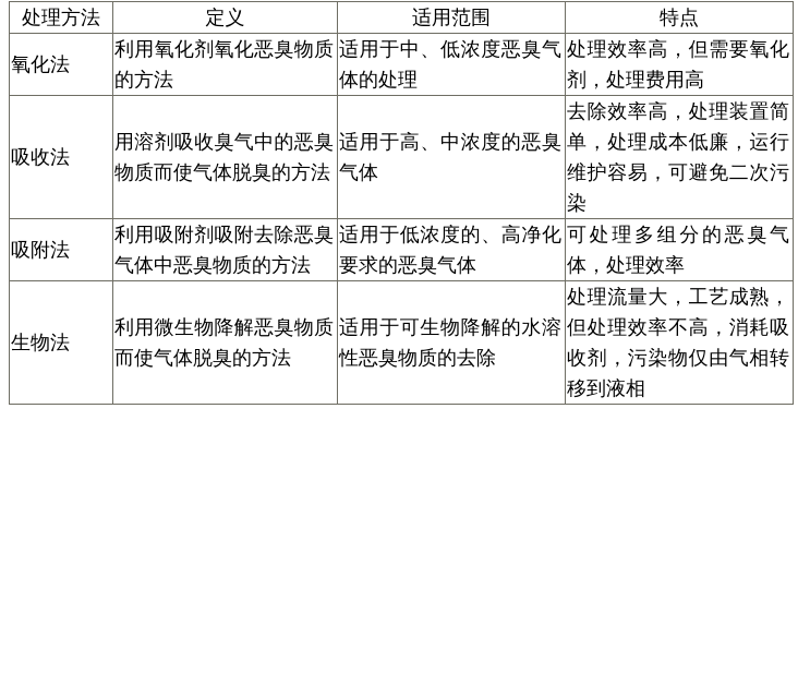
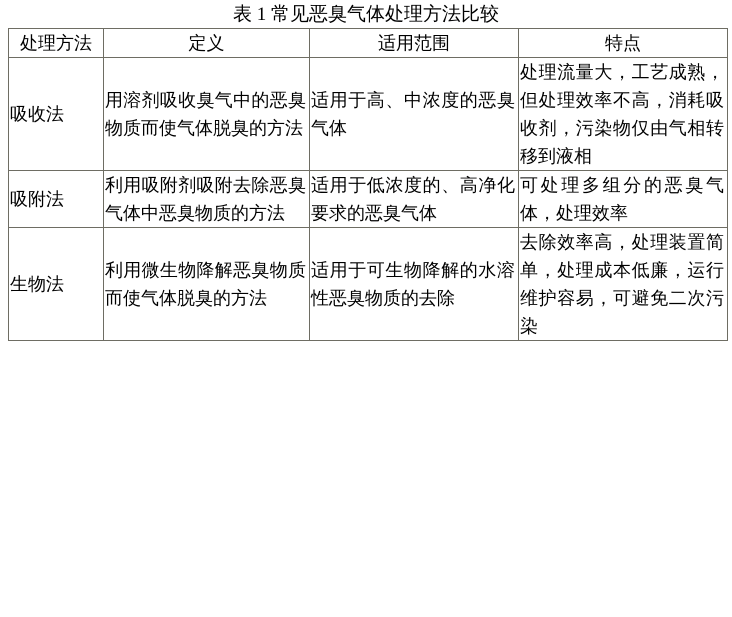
+ 表 1 常见恶臭气体处理方法比较
  处理方法	定义	适用范围	特点
- 氧化法	利用氧化剂氧化恶臭物质的方法	适用于中、低浓度恶臭气体的处理	处理效率高，但需要氧化剂，处理费用高
- 吸收法	用溶剂吸收臭气中的恶臭物质而使气体脱臭的方法	适用于高、中浓度的恶臭气体	去除效率高，处理装置简单，处理成本低廉，运行维护容易，可避免二次污染
+ 吸收法	用溶剂吸收臭气中的恶臭物质而使气体脱臭的方法	适用于高、中浓度的恶臭气体	处理流量大，工艺成熟，但处理效率不高，消耗吸收剂，污染物仅由气相转移到液相
  吸附法	利用吸附剂吸附去除恶臭气体中恶臭物质的方法	适用于低浓度的、高净化要求的恶臭气体	可处理多组分的恶臭气体，处理效率
- 生物法	利用微生物降解恶臭物质而使气体脱臭的方法	适用于可生物降解的水溶性恶臭物质的去除	处理流量大，工艺成熟，但处理效率不高，消耗吸收剂，污染物仅由气相转移到液相
+ 生物法	利用微生物降解恶臭物质而使气体脱臭的方法	适用于可生物降解的水溶性恶臭物质的去除	去除效率高，处理装置简单，处理成本低廉，运行维护容易，可避免二次污染
